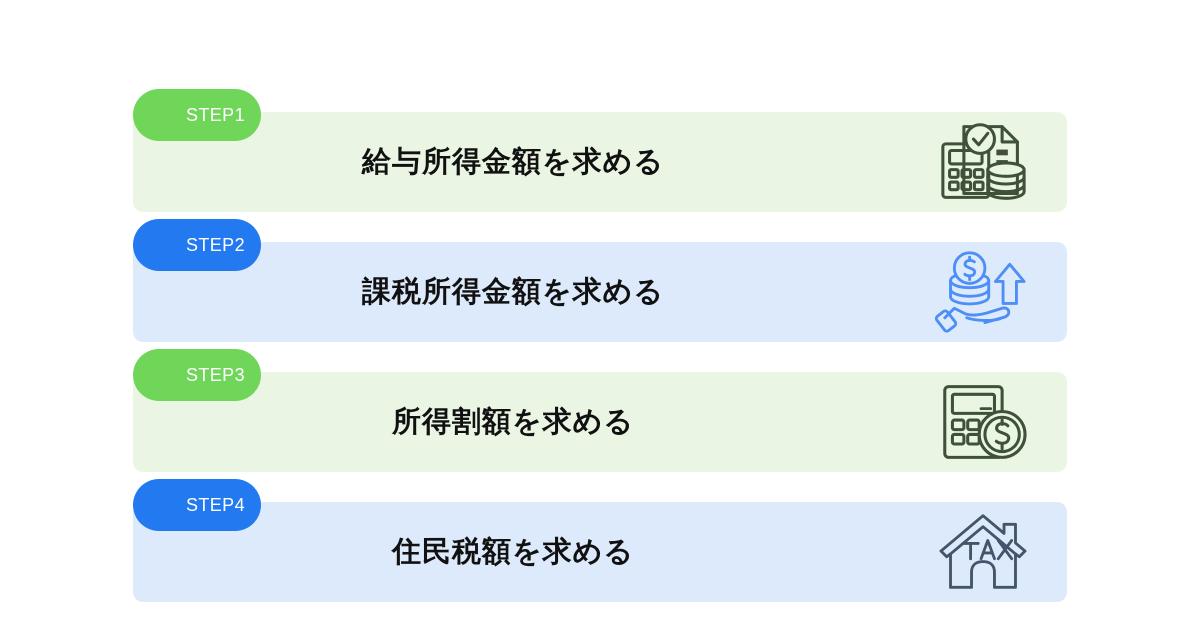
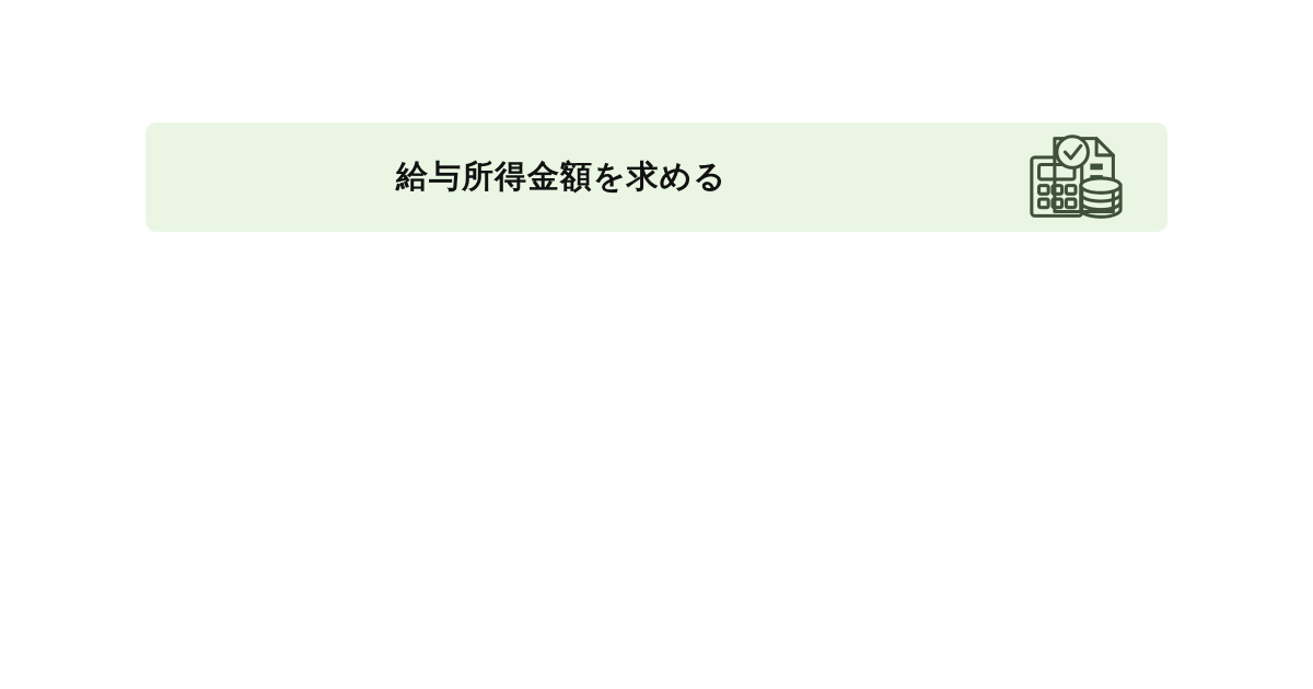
  給与所得金額を求める
- STEP1
- 課税所得金額を求める
- STEP2
- 所得割額を求める
- STEP3
- 住民税額を求める
- STEP4
